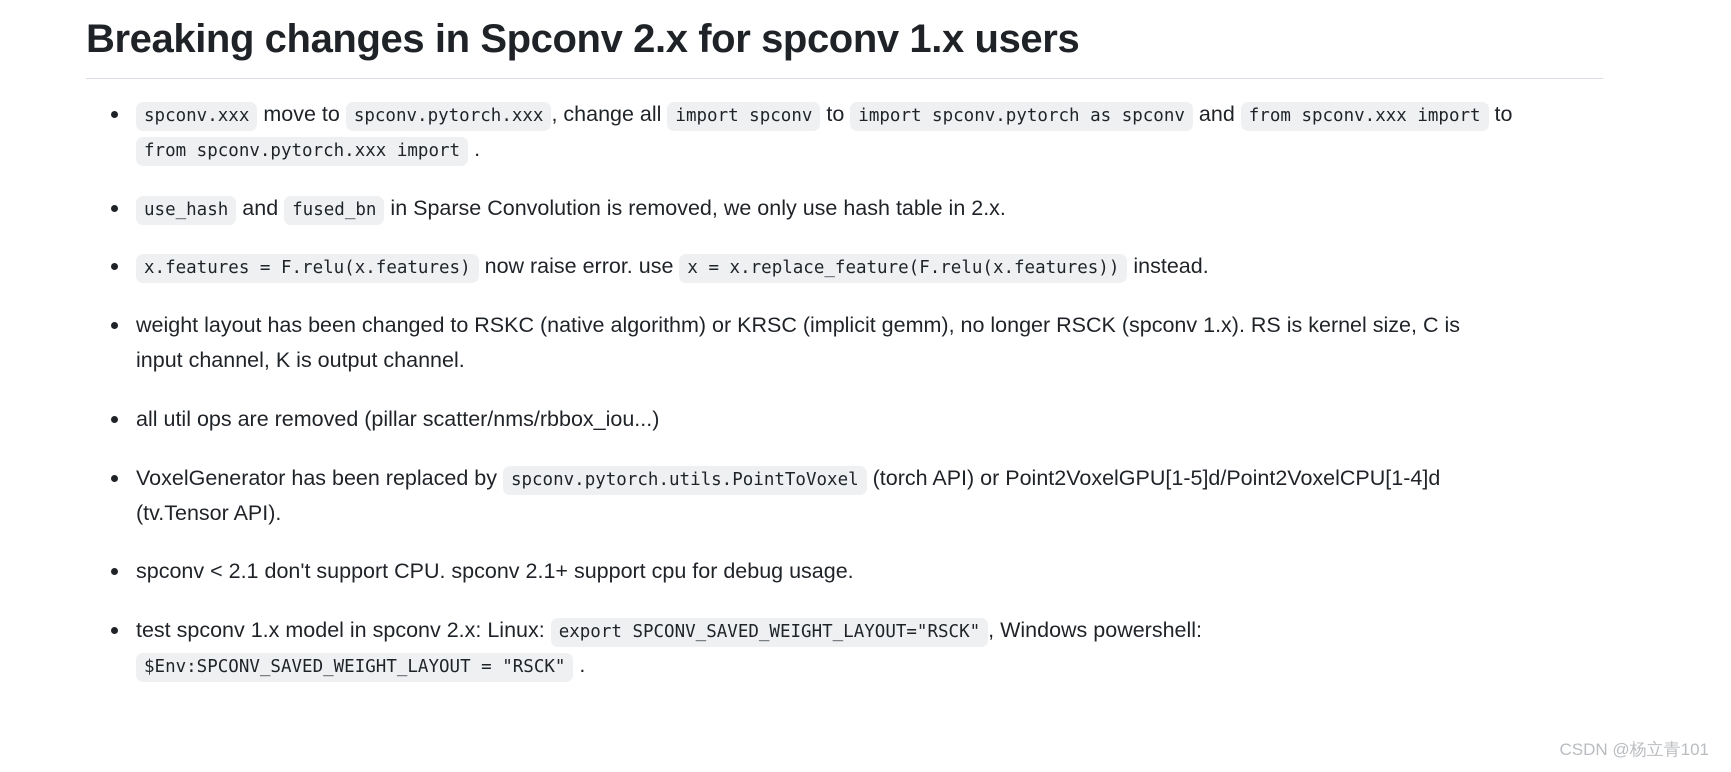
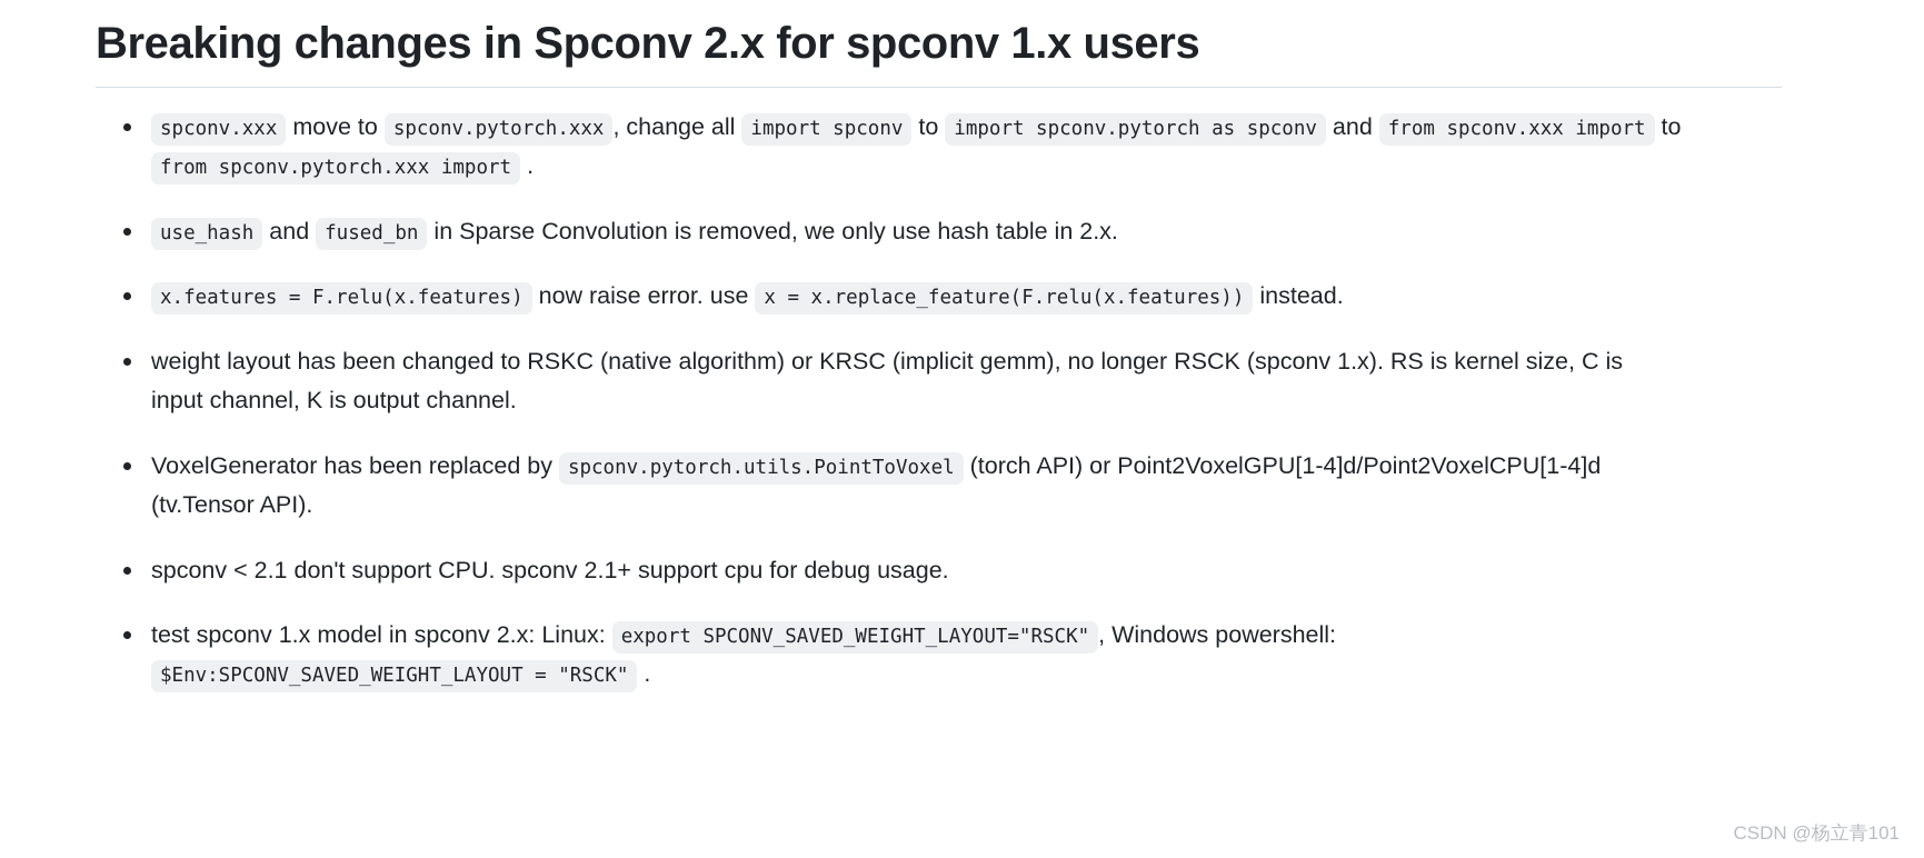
  Breaking changes in Spconv 2.x for spconv 1.x users
  spconv.xxx move to spconv.pytorch.xxx , change all import spconv to import spconv.pytorch as spconv and from spconv.xxx import to from spconv.pytorch.xxx import .
  use_hash and fused_bn in Sparse Convolution is removed, we only use hash table in 2.x.
  x.features = F.relu(x.features) now raise error. use x = x.replace_feature(F.relu(x.features)) instead.
  weight layout has been changed to RSKC (native algorithm) or KRSC (implicit gemm), no longer RSCK (spconv 1.x). RS is kernel size, C is input channel, K is output channel.
- all util ops are removed (pillar scatter/nms/rbbox_iou...)
- VoxelGenerator has been replaced by spconv.pytorch.utils.PointToVoxel (torch API) or Point2VoxelGPU[1-5]d/Point2VoxelCPU[1-4]d (tv.Tensor API).
+ VoxelGenerator has been replaced by spconv.pytorch.utils.PointToVoxel (torch API) or Point2VoxelGPU[1-4]d/Point2VoxelCPU[1-4]d (tv.Tensor API).
  spconv < 2.1 don't support CPU. spconv 2.1+ support cpu for debug usage.
  test spconv 1.x model in spconv 2.x: Linux: export SPCONV_SAVED_WEIGHT_LAYOUT="RSCK" , Windows powershell: $Env:SPCONV_SAVED_WEIGHT_LAYOUT = "RSCK" .
  CSDN @杨立青101
